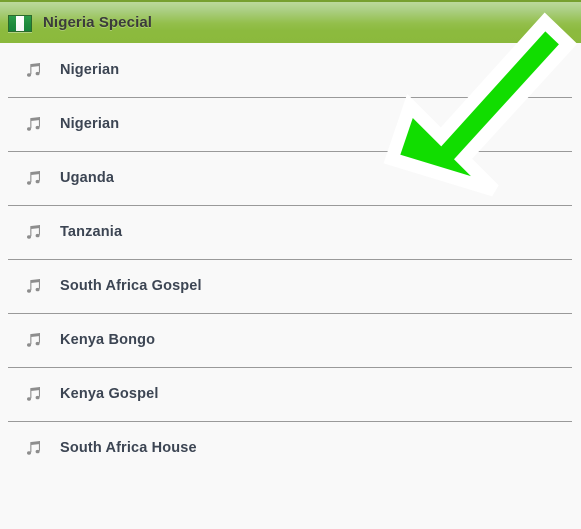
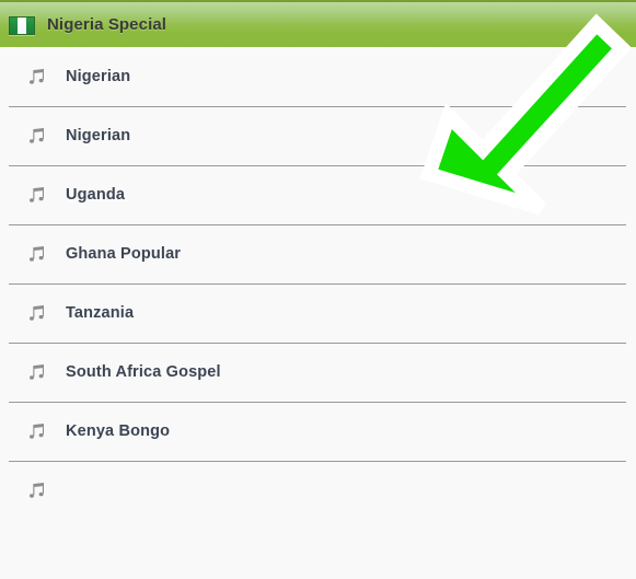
  Nigeria Special
  Nigerian
  Nigerian
  Uganda
+ Ghana Popular
  Tanzania
  South Africa Gospel
  Kenya Bongo
- Kenya Gospel
- South Africa House
